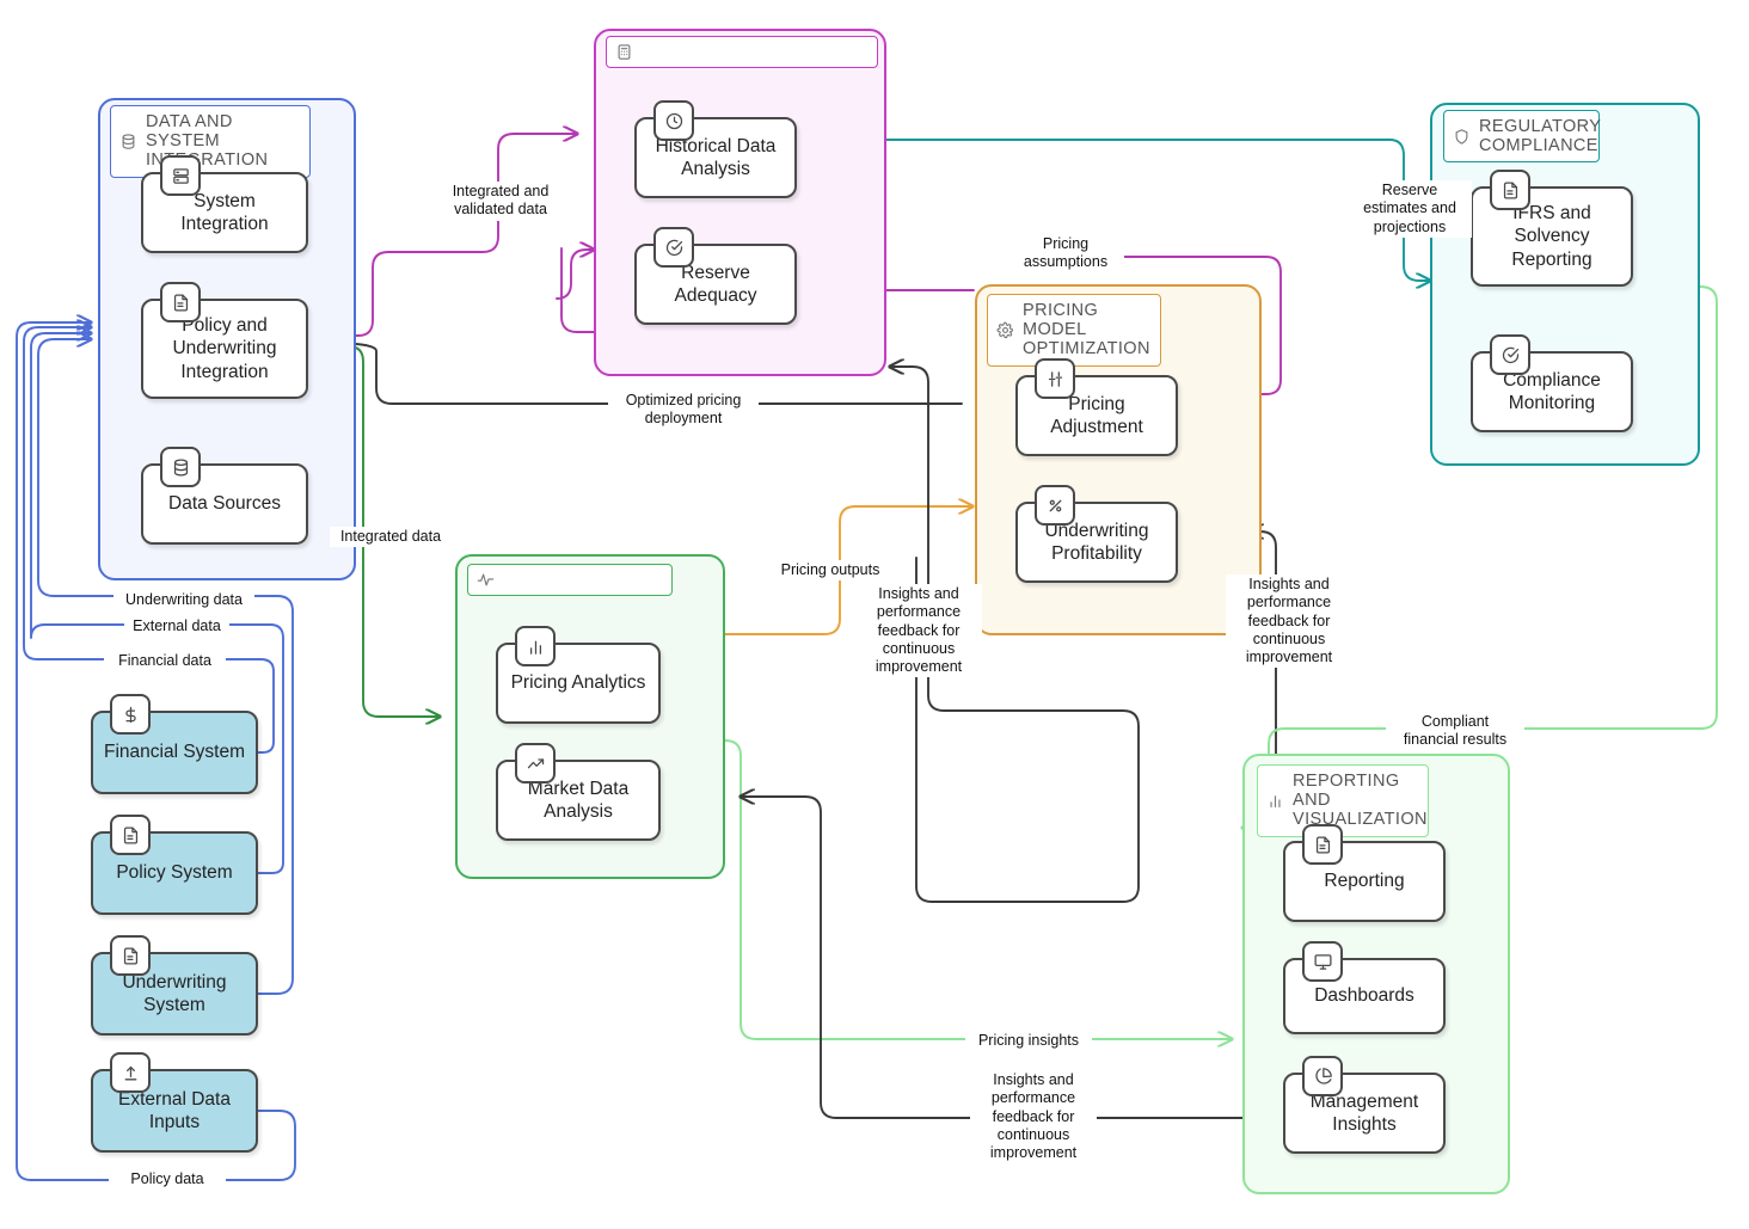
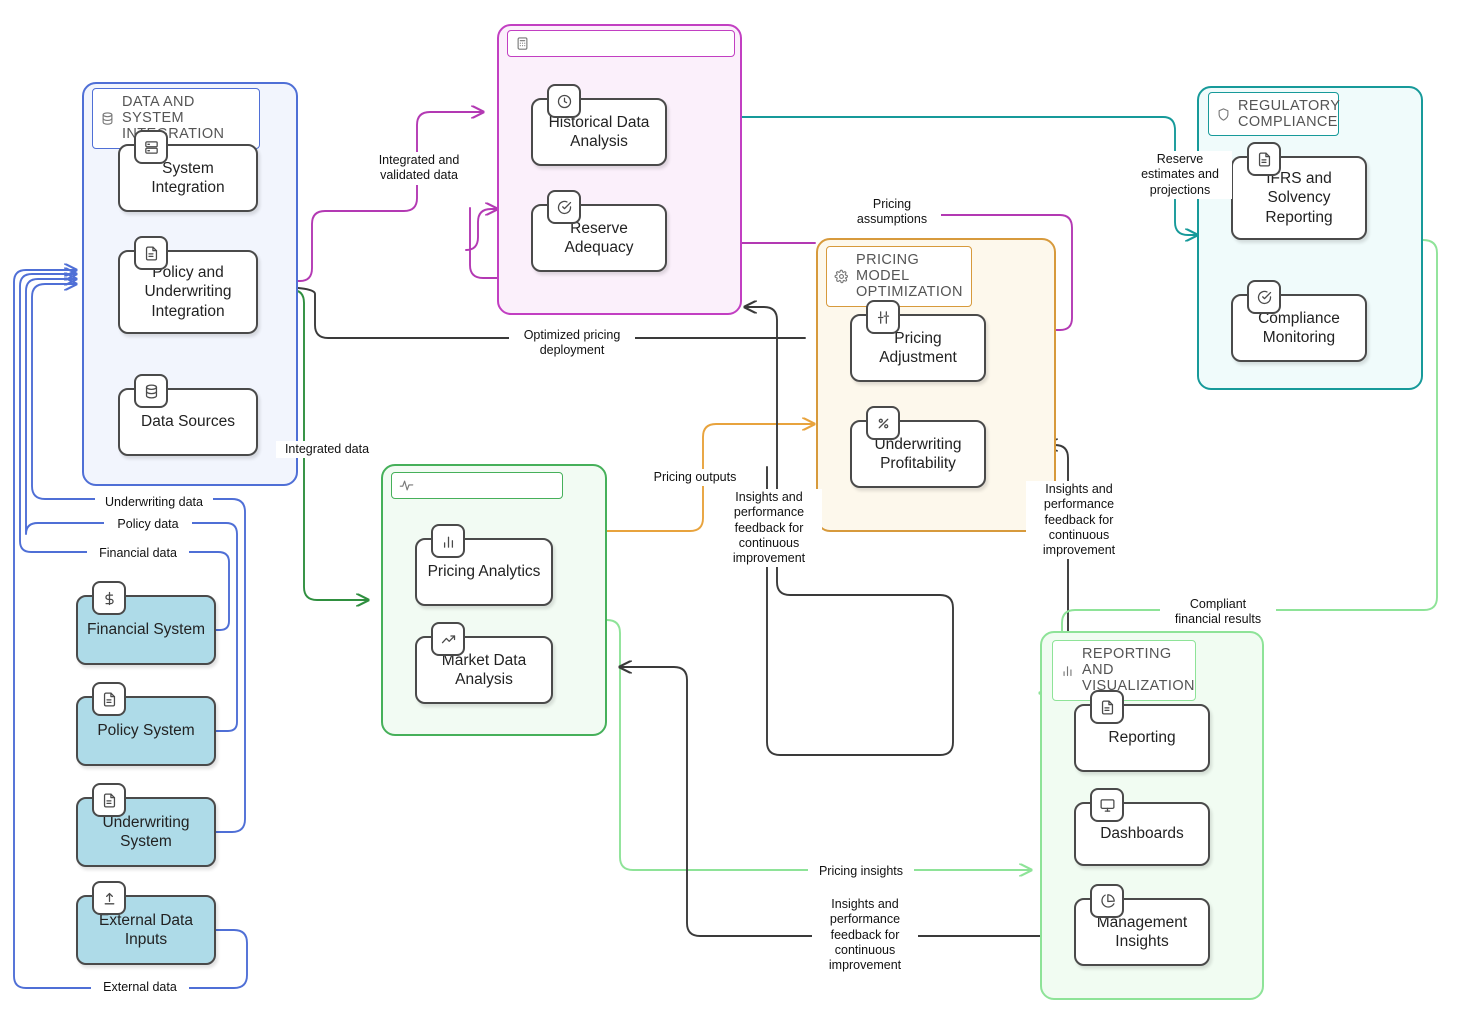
  DATA AND SYSTEM
  INRATION
  System
  Integration
  Policy and
  Underwriting
  Integration
  Data Sources
  Historical Data
  Analysis
  Reserve
  Adequacy
  PRICING MODEL
  OPTIMIZATION
  Pricing
  Adjustment
  Underwriting
  Profitability
  REGULATORY
  COMPLIANCE
  IFRS and
  Solvency
  Reporting
  Compliance
  Monitoring
  Pricing Analytics
  Market Data
  Analysis
  REPORTING AND
  VISUALIZATION
  Reporting
  Dashboards
  Management
  Insights
  Financial System
  Policy System
  Underwriting
  System
  External Data
  Inputs
  Integrated and
  validated data
  Pricing
  assumptions
  Reserve
  estimates and
  projections
  Optimized pricing
  deployment
  Integrated data
  Pricing outputs
  Insights and
  performance
  feedback for
  continuous
  improvement
  Insights and
  performance
  feedback for
  continuous
  improvement
  Underwriting data
- External data
+ Policy data
  Financial data
- Policy data
+ External data
  Compliant
  financial results
  Pricing insights
  Insights and
  performance
  feedback for
  continuous
  improvement
